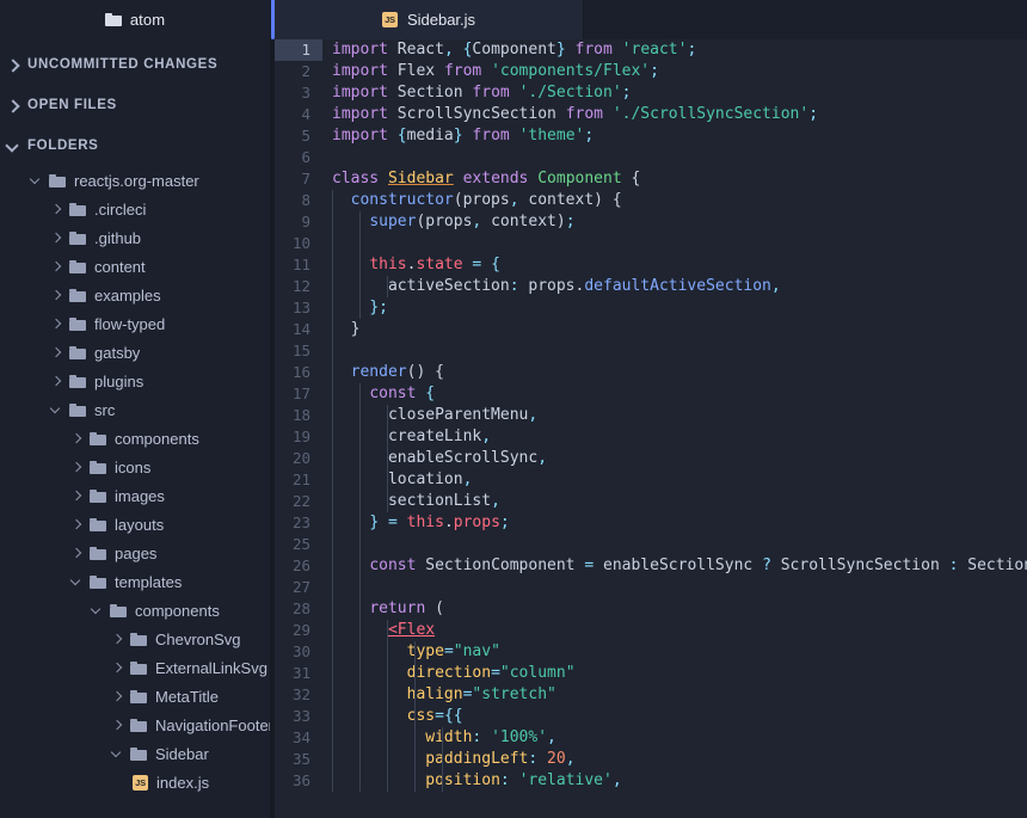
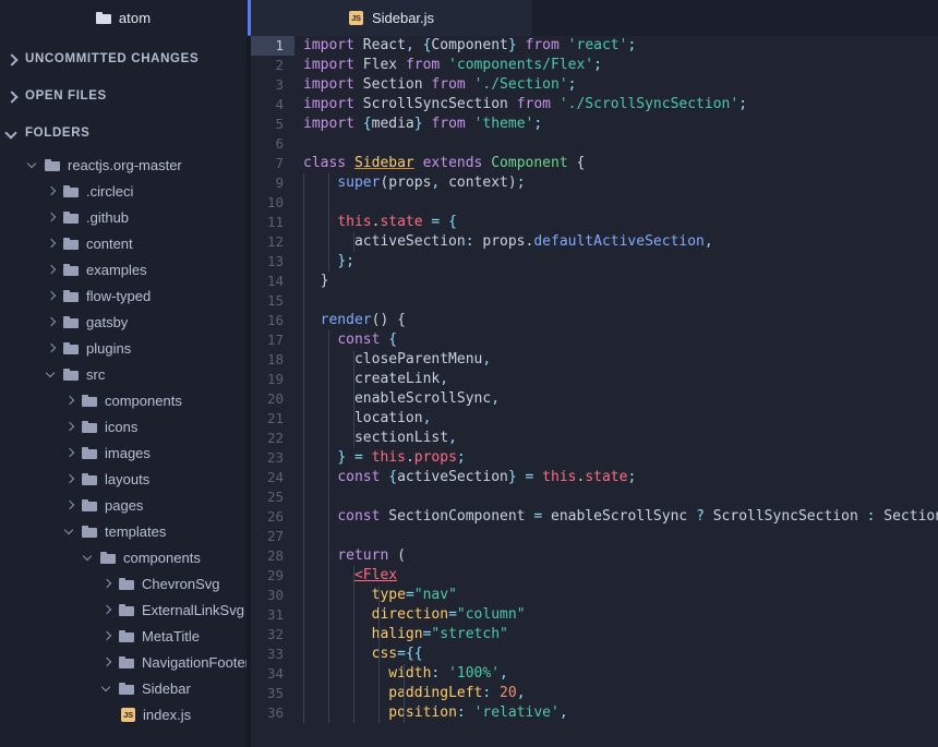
  atom
  UNCOMMITTED CHANGES
  OPEN FILES
  FOLDERS
  reactjs.org-master
  .circleci
  .github
  content
  examples
  flow-typed
  gatsby
  plugins
  src
  components
  icons
  images
  layouts
  pages
  templates
  components
  ChevronSvg
  ExternalLinkSvg
  MetaTitle
  NavigationFoote
  Sidebar
  JS
  index.js
  JS
  Sidebar.js
  1
  import React, {Component} from 'react';
  2
  import Flex from 'components/Flex';
  3
  import Section from './Section';
  4
  import ScrollSyncSection from './ScrollSyncSection';
  5
  import {media} from 'theme';
  6
  7
  class Sidebar extends Component {
- 8
- constructor(props, context) {
  9
  super(props, context);
  10
  11
  this.state = {
  12
  activeSection: props.defaultActiveSection,
  13
  };
  14
  }
  15
  16
  render() {
  17
  const {
  18
  closeParentMenu,
  19
  createLink,
  20
  enableScrollSync,
  21
  location,
  22
  sectionList,
  23
  } = this.props;
+ 24
+ const {activeSection} = this.state;
  25
  26
  const SectionComponent = enableScrollSync ? ScrollSyncSection : Sectio
  27
  28
  return (
  29
  <Flex
  30
  type="nav"
  31
  direction="column"
  32
  halign="stretch"
  33
  css={{
  34
  width: '100%',
  35
  paddingLeft: 20,
  36
  position: 'relative',
